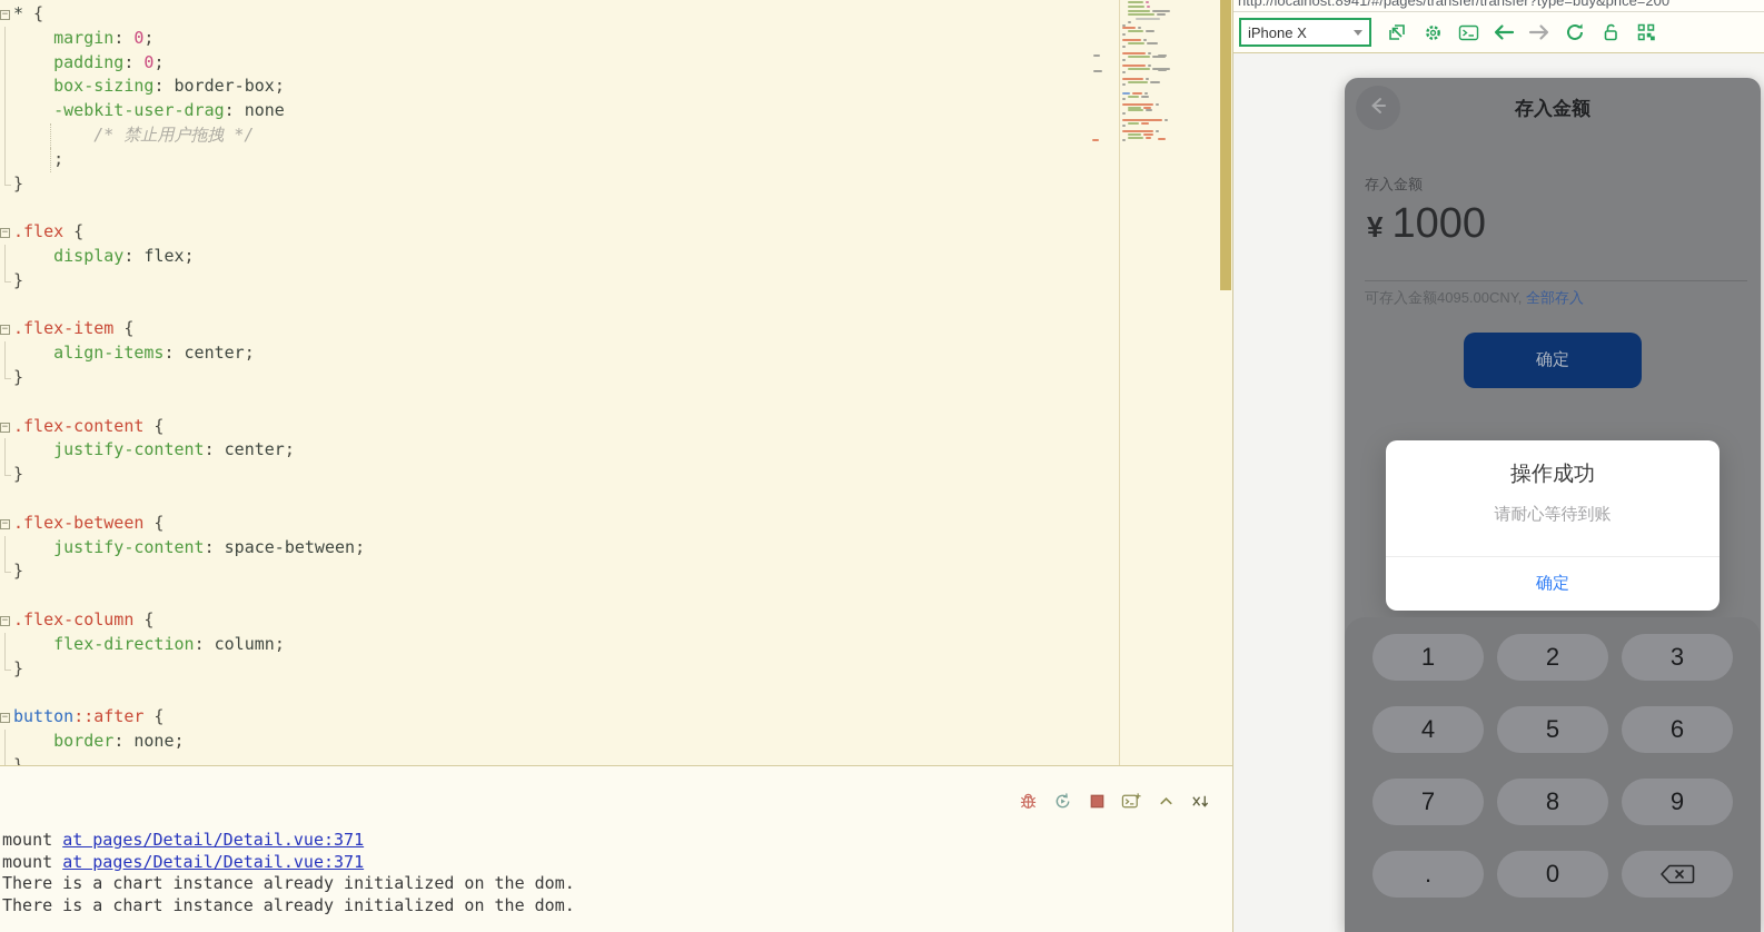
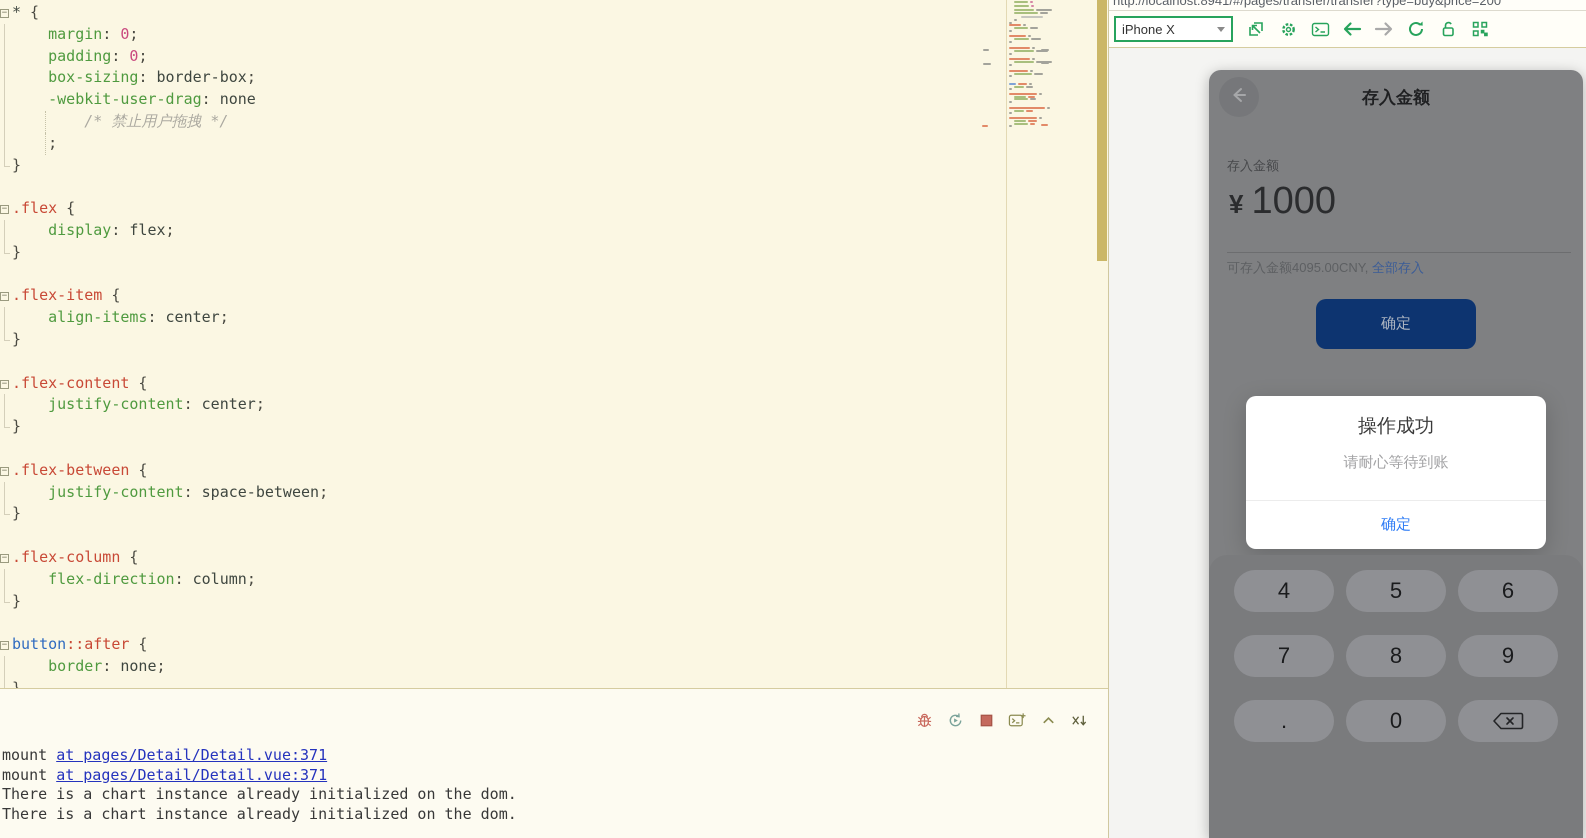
  −
  * {
  margin: 0;
  padding: 0;
  box-sizing: border-box;
  -webkit-user-drag: none
  /* 禁止用户拖拽 */
  ;
  }
  −
  .flex {
  display: flex;
  }
  −
  .flex-item {
  align-items: center;
  }
  −
  .flex-content {
  justify-content: center;
  }
  −
  .flex-between {
  justify-content: space-between;
  }
  −
  .flex-column {
  flex-direction: column;
  }
  −
  button::after {
  border: none;
  mount at pages/Detail/Detail.vue:371
  mount at pages/Detail/Detail.vue:371
  There is a chart instance already initialized on the dom.
  There is a chart instance already initialized on the dom.
  http://localhost:8941/#/pages/transfer/transfer?type=buy&price=200
  iPhone X
  存入金额
  存入金额
  ¥
  1000
  可存入金额4095.00CNY, 全部存入
  确定
  操作成功
  请耐心等待到账
  确定
- 1
- 2
- 3
  4
  5
  6
  7
  8
  9
  .
  0
